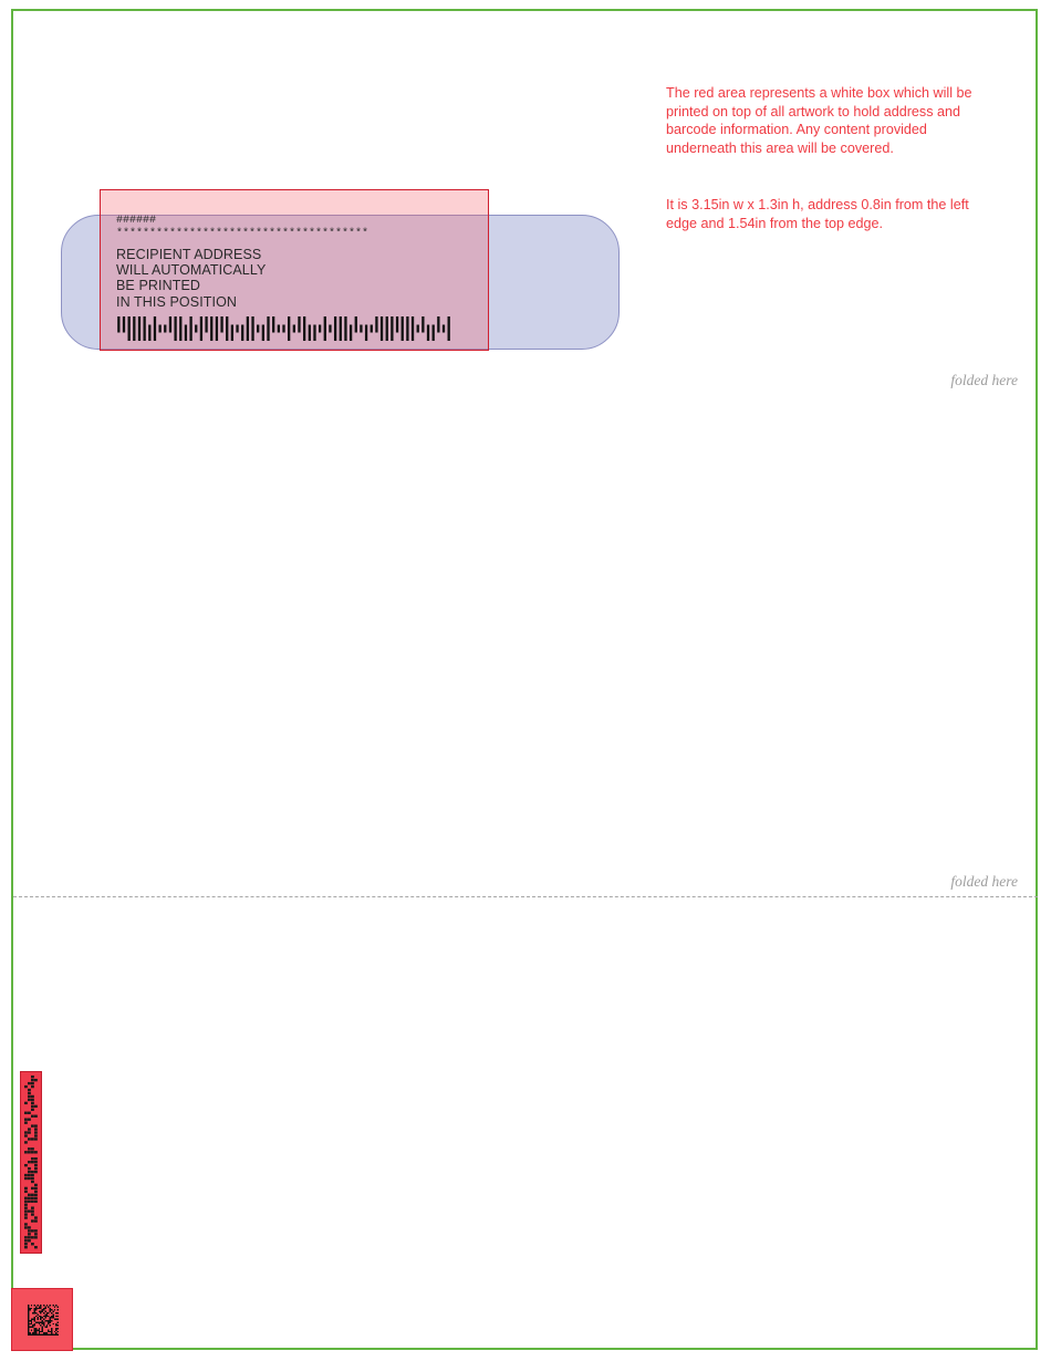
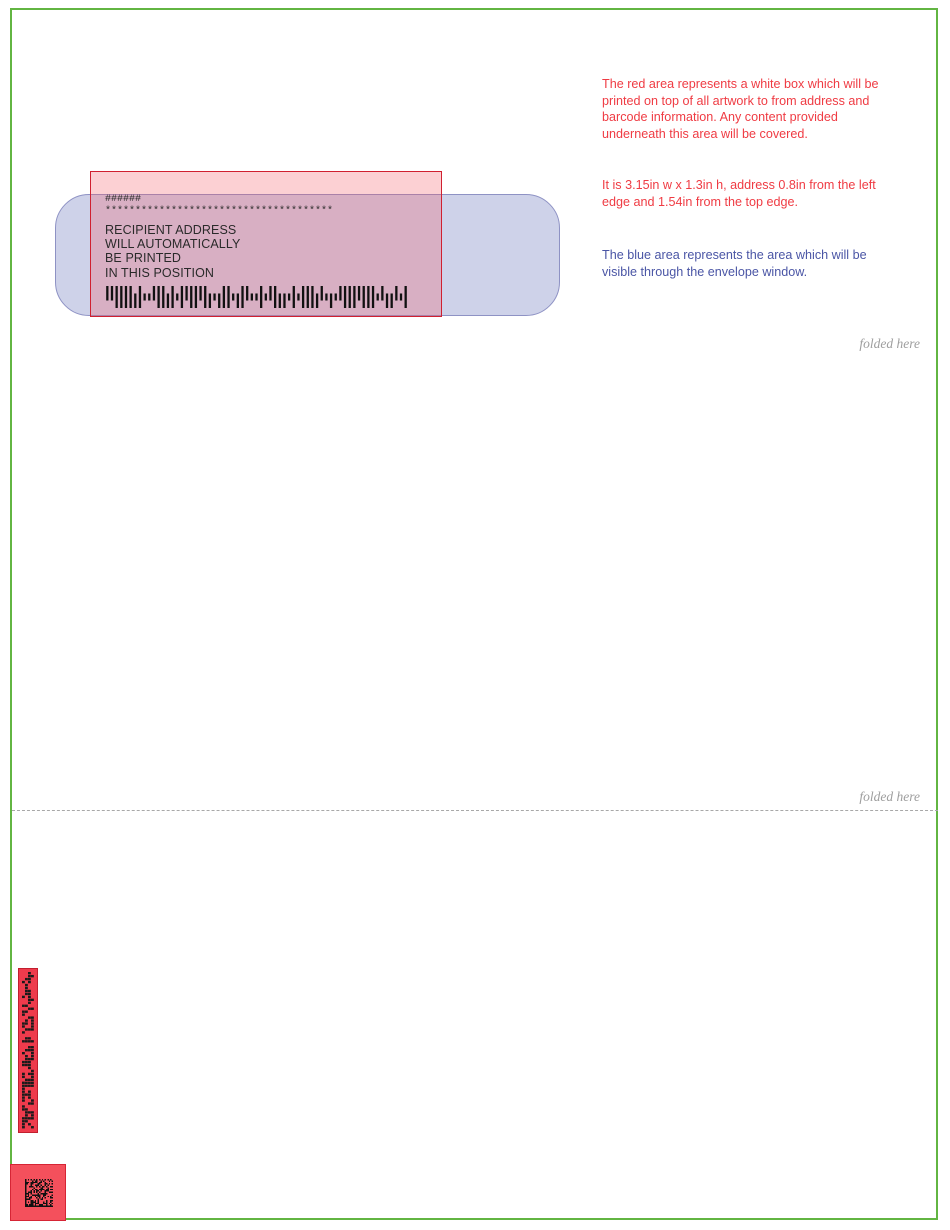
  ######
  **************************************
  RECIPIENT ADDRESS
  WILL AUTOMATICALLY
  BE PRINTED
  IN THIS POSITION
- The red area represents a white box which will be printed on top of all artwork to hold address and barcode information. Any content provided underneath this area will be covered.
+ The red area represents a white box which will be printed on top of all artwork to from address and barcode information. Any content provided underneath this area will be covered.
  It is 3.15in w x 1.3in h, address 0.8in from the left edge and 1.54in from the top edge.
+ The blue area represents the area which will be visible through the envelope window.
  folded here
  folded here
